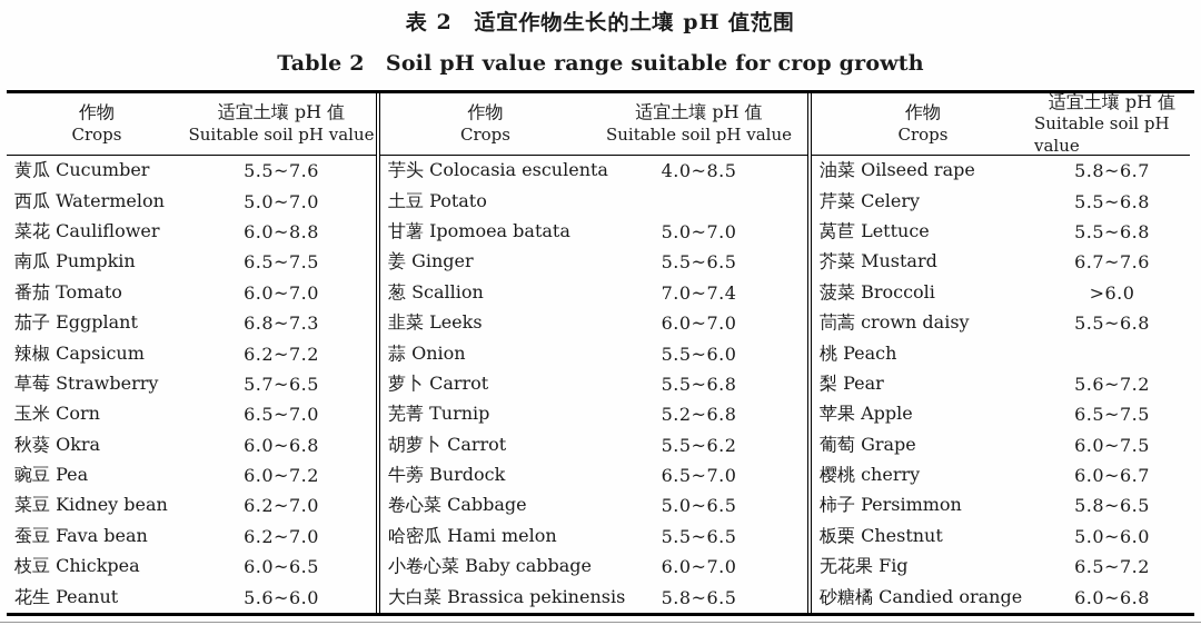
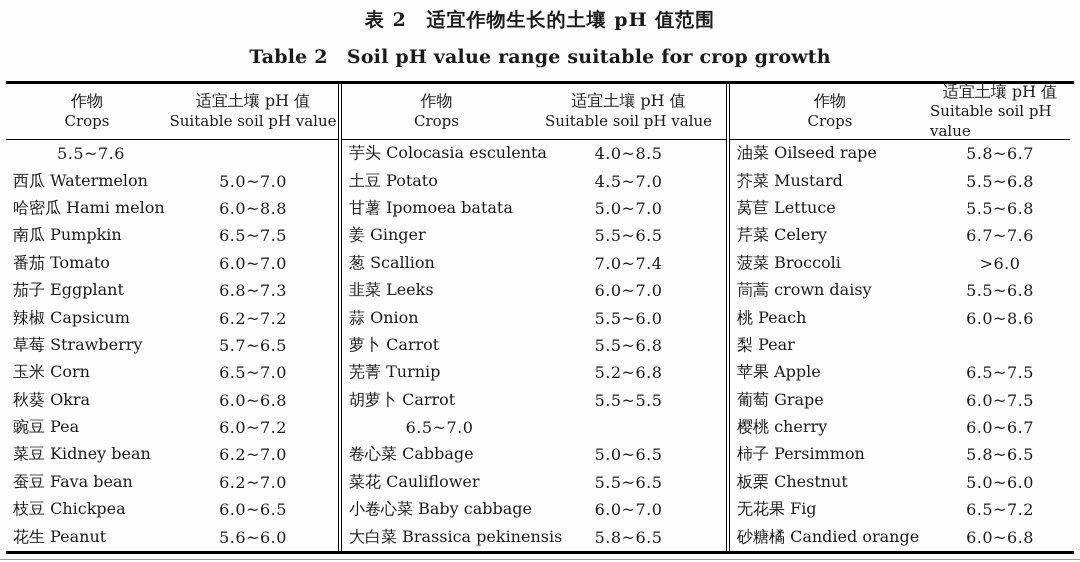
  表 2 适宜作物生长的土壤 pH 值范围
  Table 2 Soil pH value range suitable for crop growth
  作物
  Crops
  适宜土壤 pH 值
  Suitable soil pH value
- 黄瓜 Cucumber
  5.5~7.6
  西瓜 Watermelon
  5.0~7.0
- 菜花 Cauliflower
+ 哈密瓜 Hami melon
  6.0~8.8
  南瓜 Pumpkin
  6.5~7.5
  番茄 Tomato
  6.0~7.0
  茄子 Eggplant
  6.8~7.3
  辣椒 Capsicum
  6.2~7.2
  草莓 Strawberry
  5.7~6.5
  玉米 Corn
  6.5~7.0
  秋葵 Okra
  6.0~6.8
  豌豆 Pea
  6.0~7.2
  菜豆 Kidney bean
  6.2~7.0
  蚕豆 Fava bean
  6.2~7.0
  枝豆 Chickpea
  6.0~6.5
  花生 Peanut
  5.6~6.0
  作物
  Crops
  适宜土壤 pH 值
  Suitable soil pH value
  芋头 Colocasia esculent
  4.0~8.5
  土豆 Potato
+ 4.5~7.0
  甘薯 Ipomoea batata
  5.0~7.0
  姜 Ginger
  5.5~6.5
  葱 Scallion
  7.0~7.4
  韭菜 Leeks
  6.0~7.0
  蒜 Onion
  5.5~6.0
  萝卜 Carrot
  5.5~6.8
  芜菁 Turnip
  5.2~6.8
  胡萝卜 Carrot
- 5.5~6.2
+ 5.5~5.5
- 牛蒡 Burdock
  6.5~7.0
  卷心菜 Cabbage
  5.0~6.5
- 哈密瓜 Hami melon
+ 菜花 Cauliflower
  5.5~6.5
  小卷心菜 Baby cabbage
  6.0~7.0
  大白菜 Brassica pekinen
  5.8~6.5
  作物
  Crops
  适宜土壤 pH 值
  Suitable soil pH value
  油菜 Oilseed rape
  5.8~6.7
- 芹菜 Celery
+ 芥菜 Mustard
  5.5~6.8
  莴苣 Lettuce
  5.5~6.8
- 芥菜 Mustard
+ 芹菜 Celery
  6.7~7.6
  菠菜 Broccoli
  >6.0
  茼蒿 crown daisy
  5.5~6.8
  桃 Peach
+ 6.0~8.6
  梨 Pear
- 5.6~7.2
  苹果 Apple
  6.5~7.5
  葡萄 Grape
  6.0~7.5
  樱桃 cherry
  6.0~6.7
  柿子 Persimmon
  5.8~6.5
  板栗 Chestnut
  5.0~6.0
  无花果 Fig
  6.5~7.2
  砂糖橘 Candied orange
  6.0~6.8
